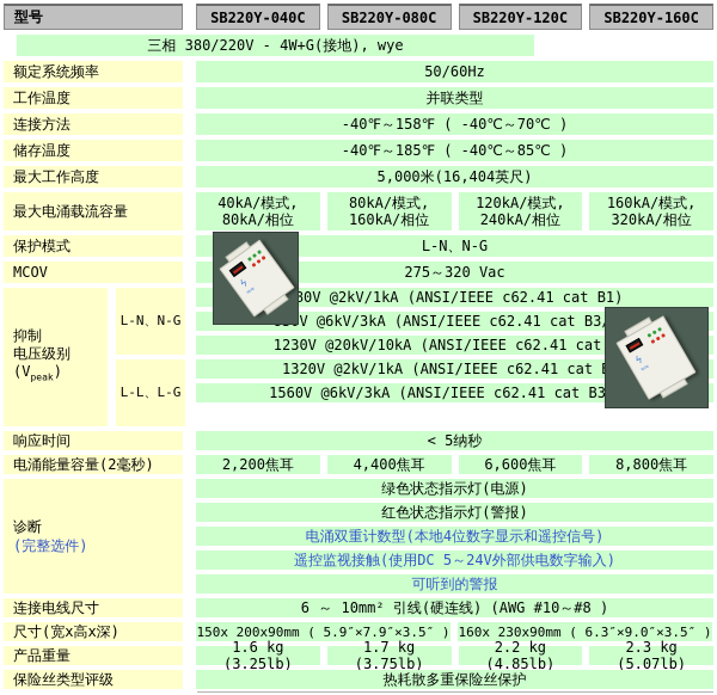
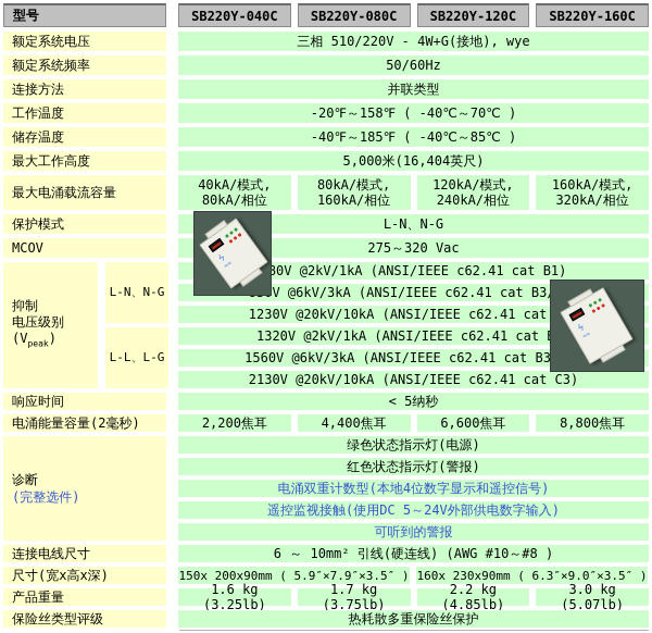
  型号
  SB220Y-040C
  SB220Y-080C
  SB220Y-120C
  SB220Y-160C
+ 额定系统电压
- 三相 380/220V - 4W+G(接地), wye
+ 三相 510/220V - 4W+G(接地), wye
  额定系统频率
  50/60Hz
- 工作温度
+ 连接方法
  并联类型
- 连接方法
+ 工作温度
- -40℉～158℉ ( -40℃～70℃ )
+ -20℉～158℉ ( -40℃～70℃ )
  储存温度
  -40℉～185℉ ( -40℃～85℃ )
  最大工作高度
  5,000米(16,404英尺)
  最大电涌载流容量
  40kA/模式,
  80kA/相位
  80kA/模式,
  160kA/相位
  120kA/模式,
  240kA/相位
  160kA/模式,
  320kA/相位
  保护模式
  L-N、N-G
  MCOV
  275～320 Vac
  抑制
  电压级别
  (Vpeak)
  L-N、N-G
  L-L、L-G
  80V @2kV/1kA (ANSI/IEEE c62.41 cat B1)
  V @6kV/3kA (ANSI/IEEE c62.41 cat B3
  1230V @20kV/10kA (ANSI/IEEE c62.41 cat
  1320V @2kV/1kA (ANSI/IEEE c62.41 cat
  1560V @6kV/3kA (ANSI/IEEE c62.41 cat B3
+ 2130V @20kV/10kA (ANSI/IEEE c62.41 cat C3)
  响应时间
  < 5纳秒
  电涌能量容量(2毫秒)
  2,200焦耳
  4,400焦耳
  6,600焦耳
  8,800焦耳
  诊断
  (完整选件)
  绿色状态指示灯(电源)
  红色状态指示灯(警报)
  电涌双重计数型(本地4位数字显示和遥控信号)
  遥控监视接触(使用DC 5～24V外部供电数字输入)
  可听到的警报
  连接电线尺寸
  6 ～ 10mm² 引线(硬连线) (AWG #10～#8 )
  尺寸(宽x高x深)
  150x 200x90mm ( 5.9″×7.9″×3.5″ )
  160x 230x90mm ( 6.3″×9.0″×3.5″ )
  产品重量
  1.6 kg (3.25lb)
  1.7 kg (3.75lb)
  2.2 kg (4.85lb)
- 2.3 kg (5.07lb)
+ 3.0 kg (5.07lb)
  保险丝类型评级
  热耗散多重保险丝保护
